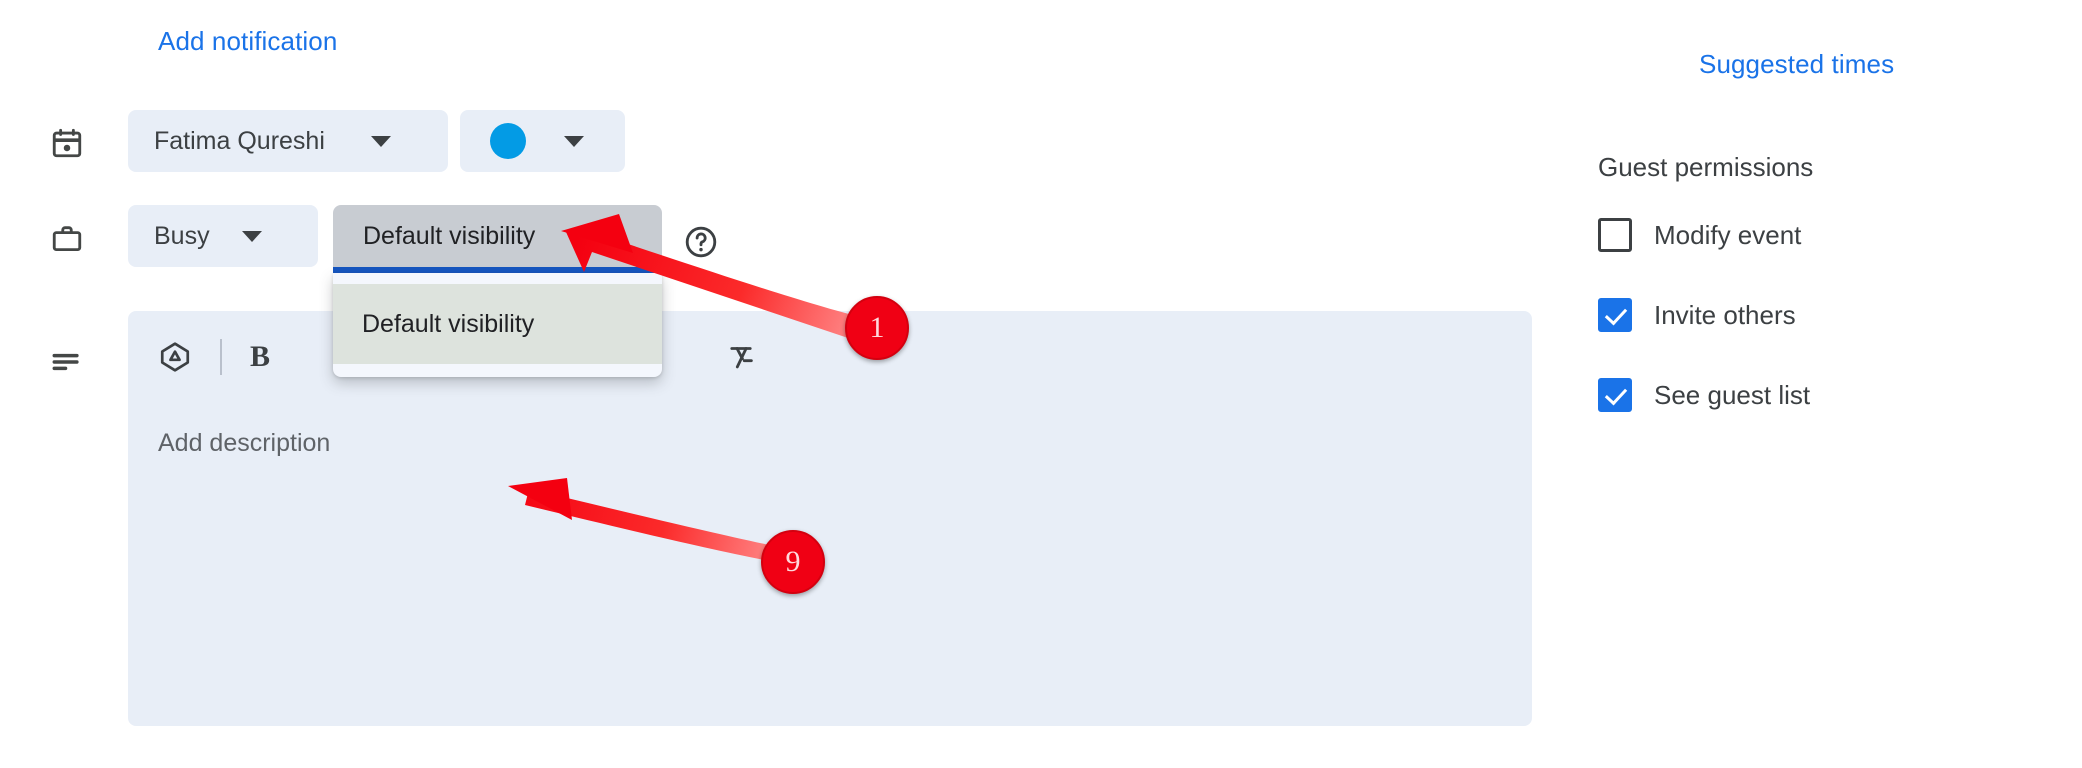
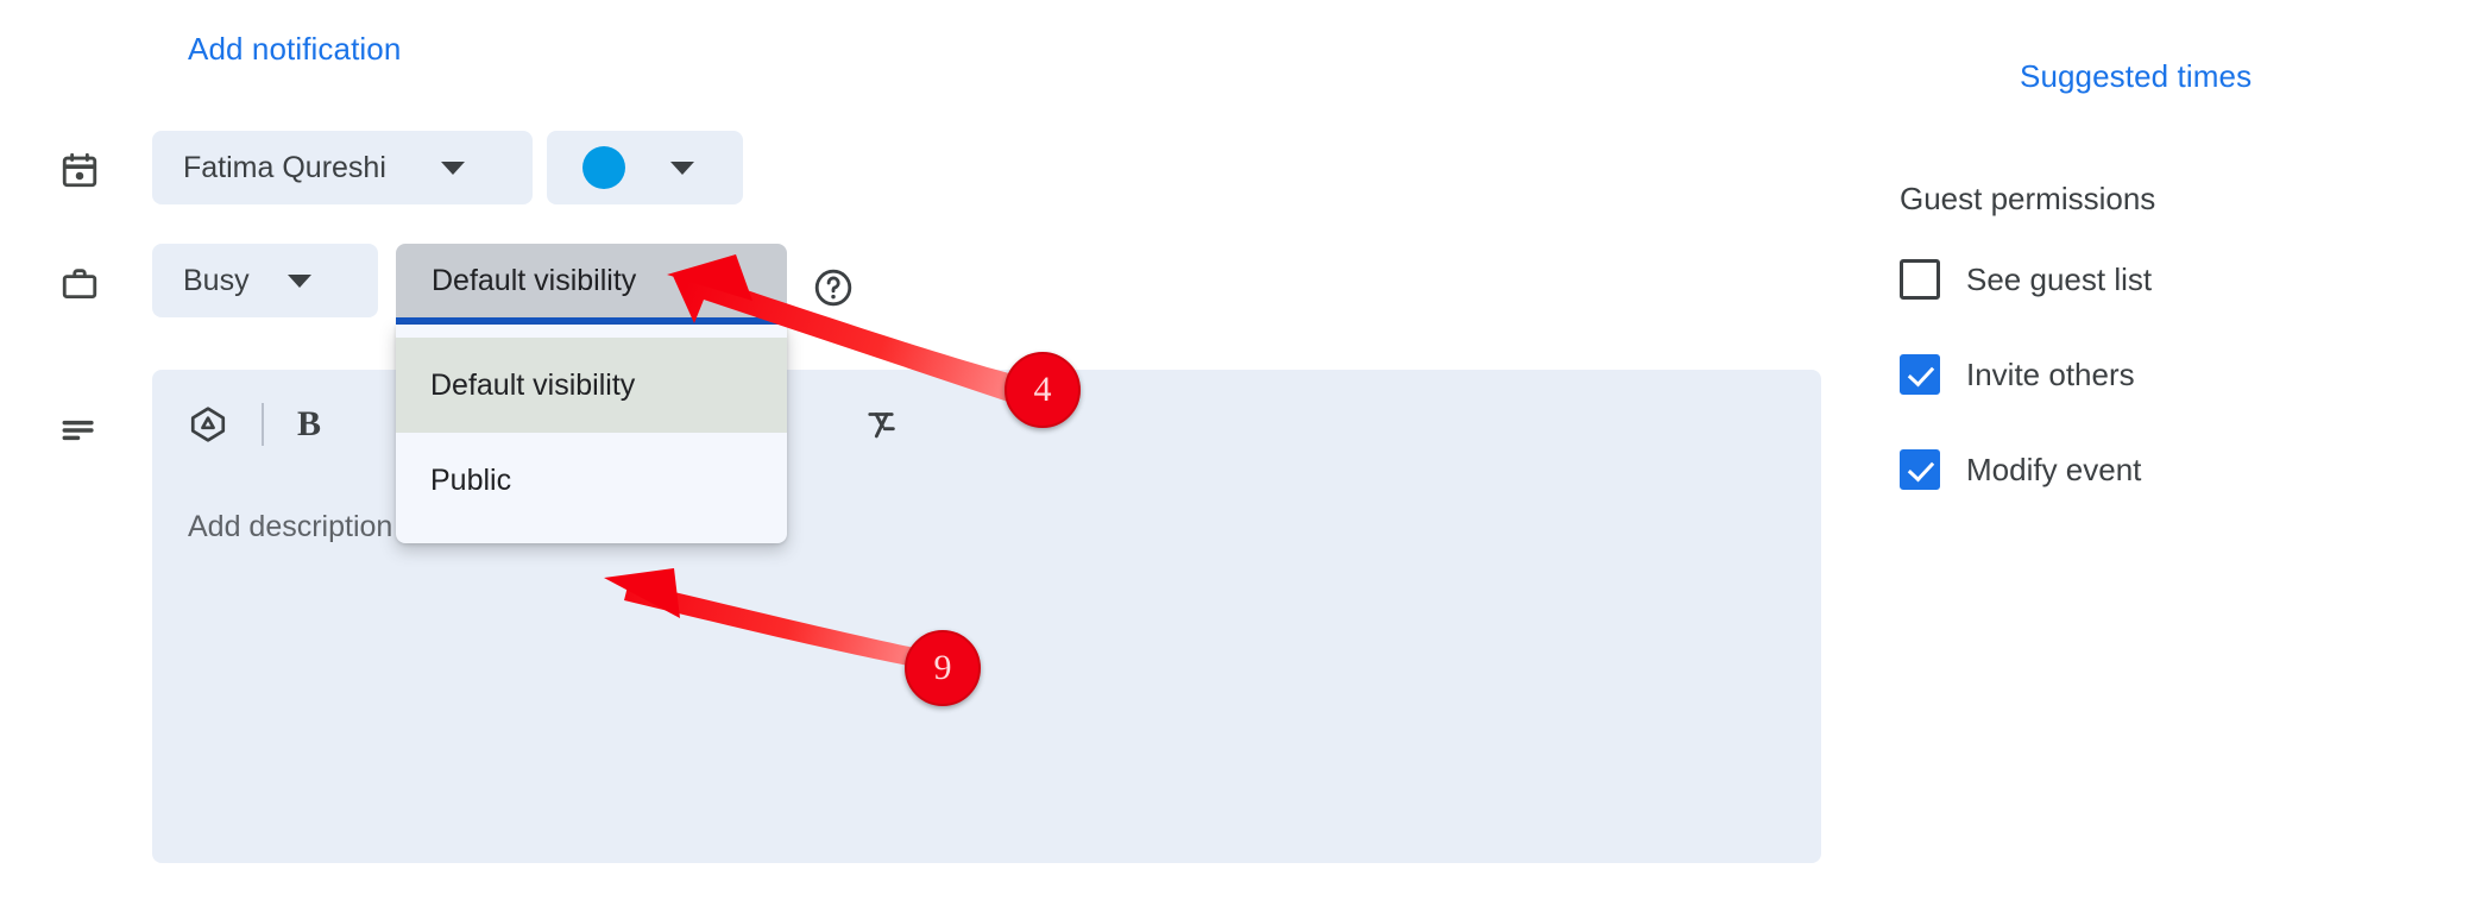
  Add notification
  Suggested times
  Fatima Qureshi
  Busy
  Default visibility
  B
  Add description
  Default visibility
+ Public
  Guest permissions
- Modify event
+ See guest list
  Invite others
- See guest list
+ Modify event
- 1
+ 4
  9
